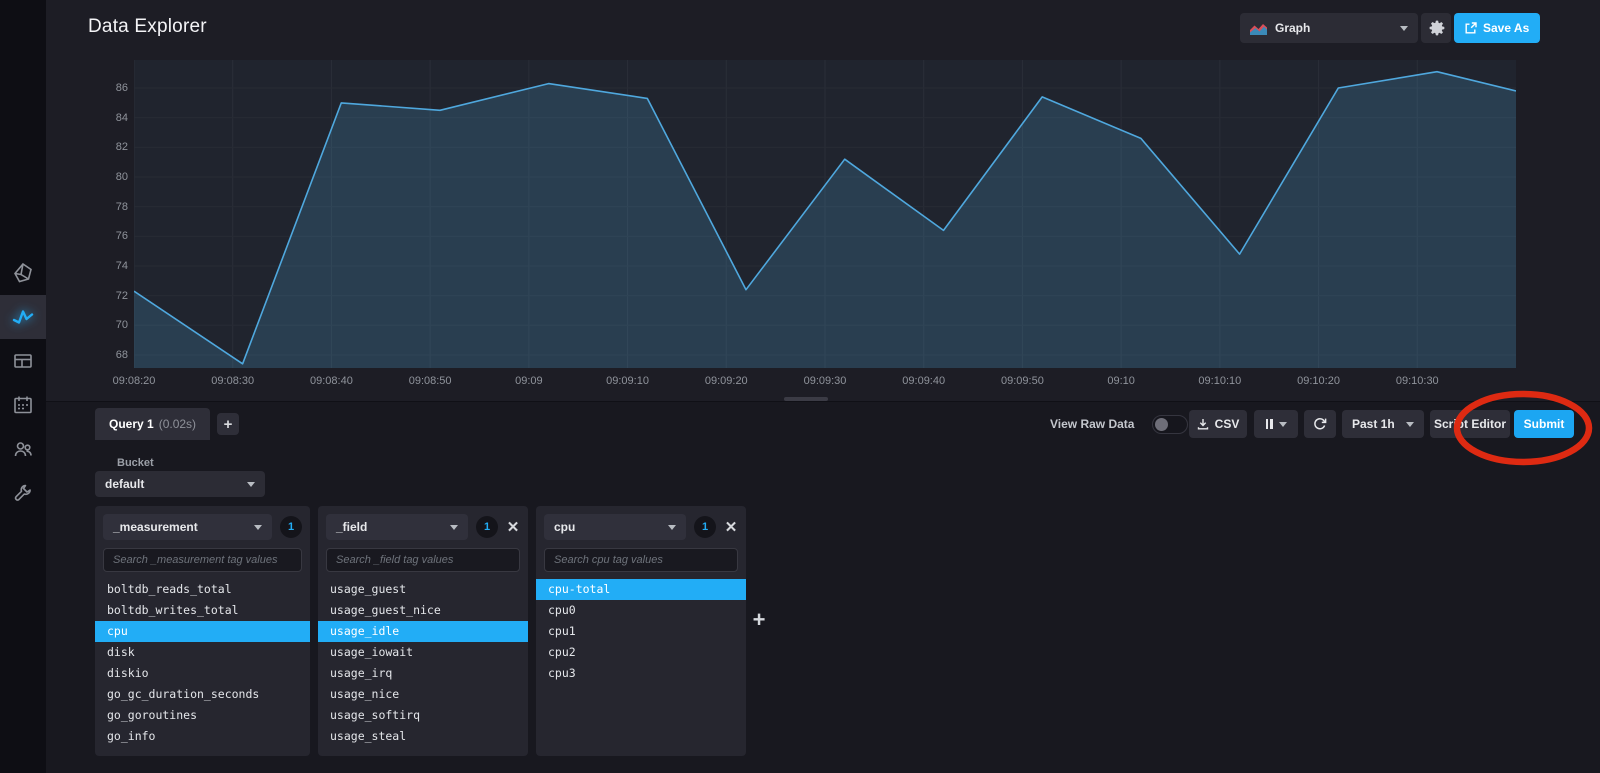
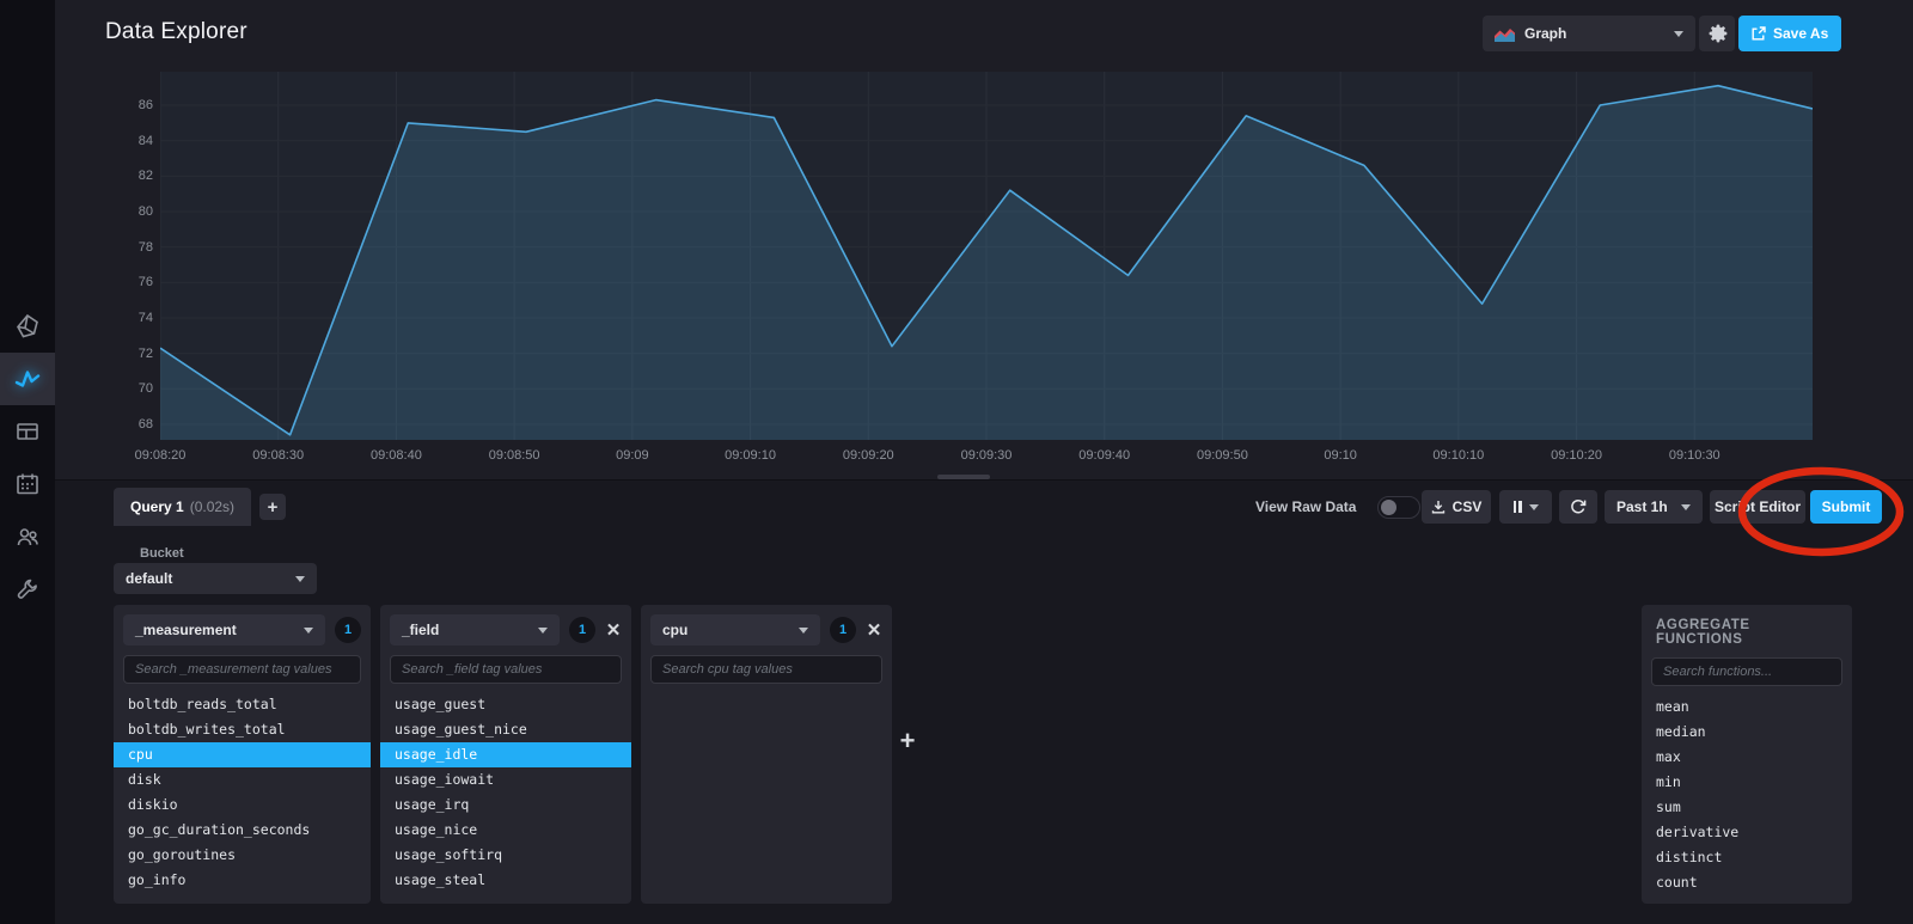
  Data Explorer
  Graph
  Save As
  68
  70
  72
  74
  76
  78
  80
  82
  84
  86
  09:08:20
  09:08:30
  09:08:40
  09:08:50
  09:09
  09:09:10
  09:09:20
  09:09:30
  09:09:40
  09:09:50
  09:10
  09:10:10
  09:10:20
  09:10:30
  Query 1
  (0.02s)
  +
  View Raw Data
  CSV
  Past 1h
  Scrt Editor
  Submit
  Bucket
  default
  _measurement
  1
  Search _measurement tag values
  boltdb_reads_total
  boltdb_writes_total
  cpu
  disk
  diskio
  go_gc_duration_seconds
  go_goroutines
  go_info
  _field
  1
  ✕
  Search _field tag values
  usage_guest
  usage_guest_nice
  usage_idle
  usage_iowait
  usage_irq
  usage_nice
  usage_softirq
  usage_steal
  cpu
  1
  ✕
  Search cpu tag values
- cpu-total
- cpu0
- cpu1
- cpu2
- cpu3
  +
+ AGGREGATE FUNCTIONS
+ Search functions...
+ mean
+ median
+ max
+ min
+ sum
+ derivative
+ distinct
+ count
